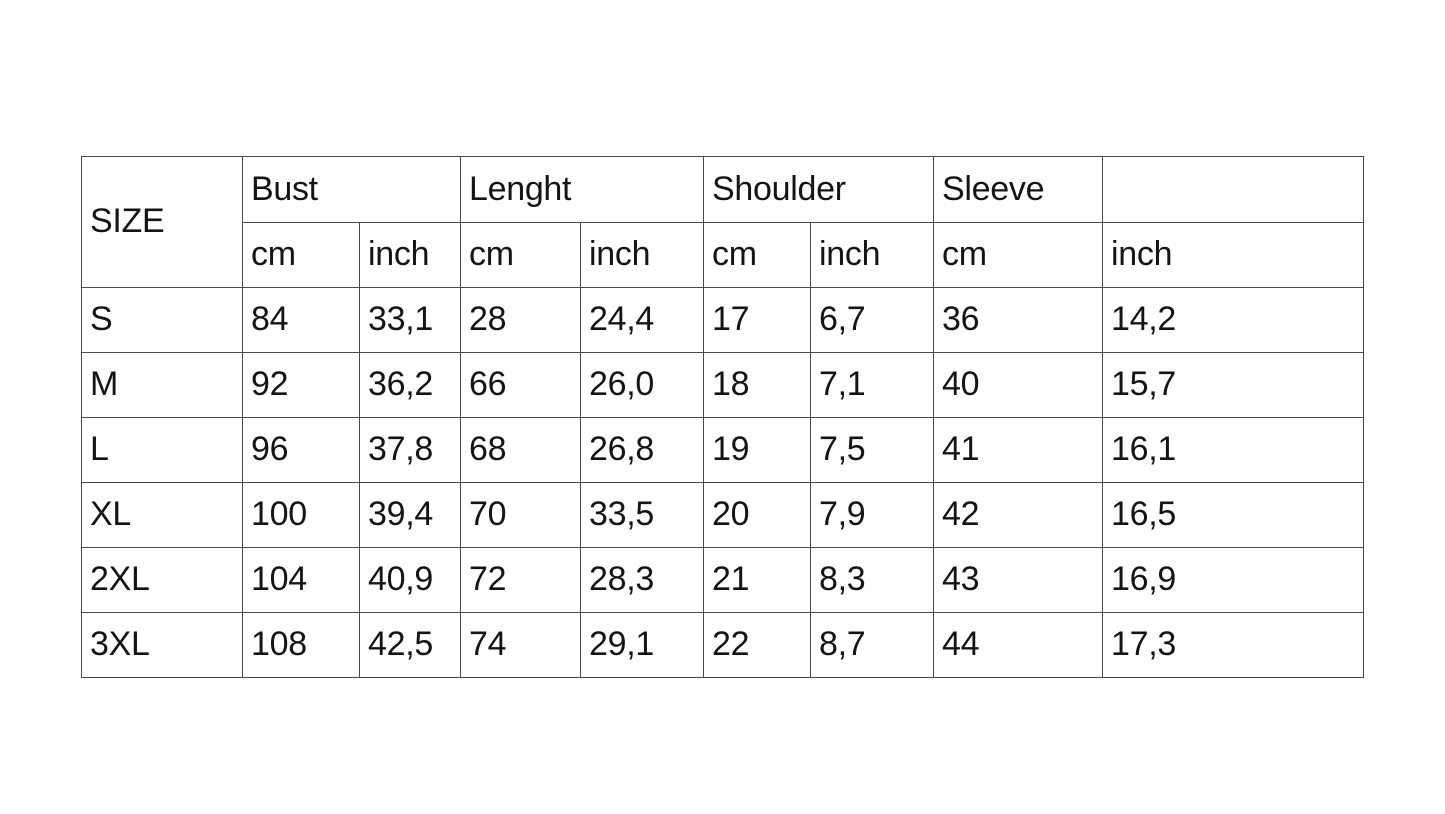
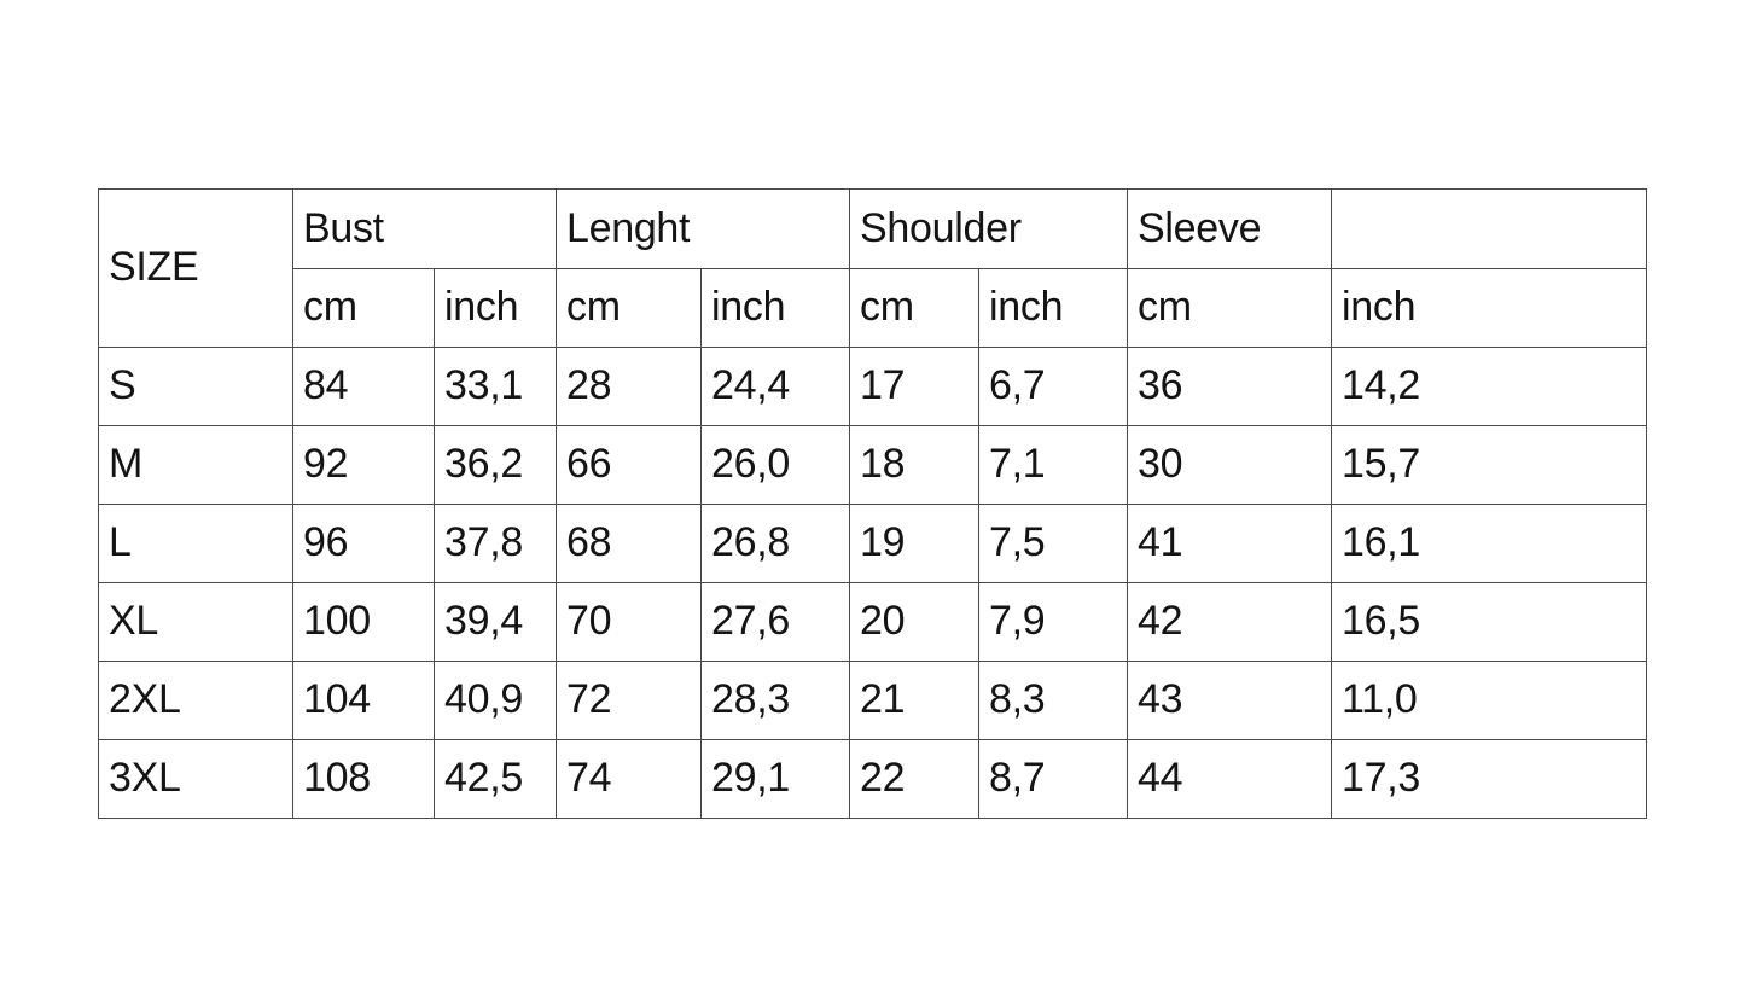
  SIZE	Bust	Lenght	Shoulder	Sleeve
  cm	inch	cm	inch	cm	inch	cm	inch
  S	84	33,1	28	24,4	17	6,7	36	14,2
- M	92	36,2	66	26,0	18	7,1	40	15,7
+ M	92	36,2	66	26,0	18	7,1	30	15,7
  L	96	37,8	68	26,8	19	7,5	41	16,1
- XL	100	39,4	70	33,5	20	7,9	42	16,5
+ XL	100	39,4	70	27,6	20	7,9	42	16,5
- 2XL	104	40,9	72	28,3	21	8,3	43	16,9
+ 2XL	104	40,9	72	28,3	21	8,3	43	11,0
  3XL	108	42,5	74	29,1	22	8,7	44	17,3
